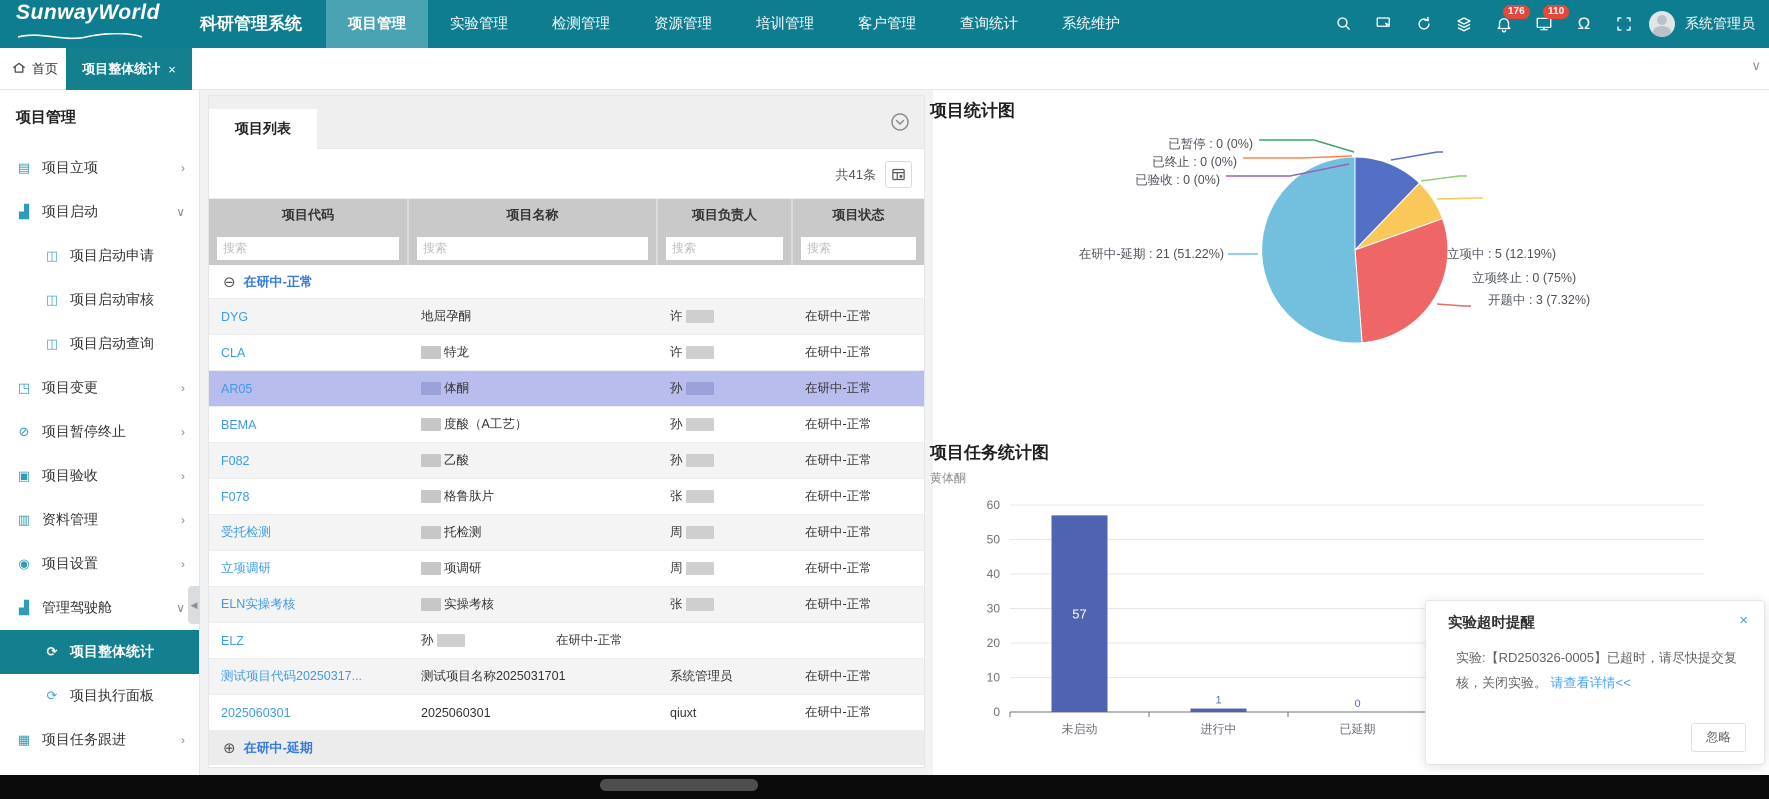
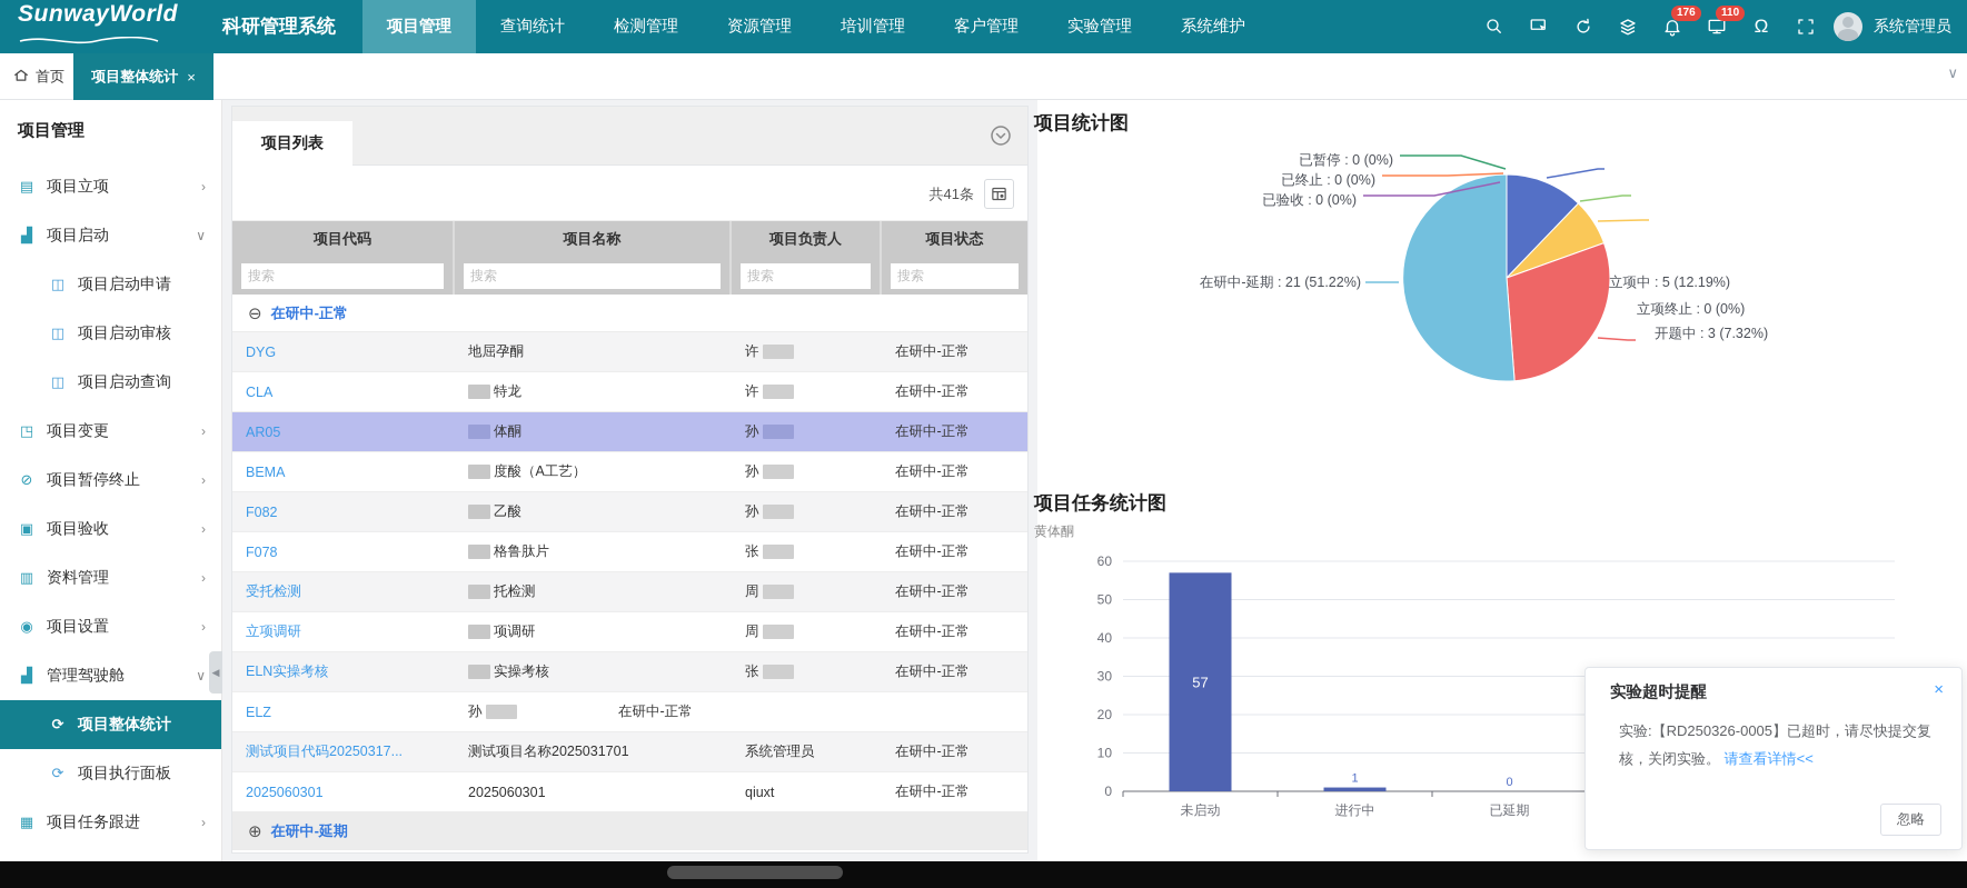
  SunwayWorld
  科研管理系统
  项目管理
- 实验管理
+ 查询统计
  检测管理
  资源管理
  培训管理
  客户管理
- 查询统计
+ 实验管理
  系统维护
  176
  110
  Ω
  系统管理员
  首页
  项目整体统计
  ×
  ∨
  项目管理
  ▤
  项目立项
  ›
  ▟
  项目启动
  ∨
  ◫
  项目启动申请
  ◫
  项目启动审核
  ◫
  项目启动查询
  ◳
  项目变更
  ›
  ⊘
  项目暂停终止
  ›
  ▣
  项目验收
  ›
  ▥
  资料管理
  ›
  ◉
  项目设置
  ›
  ▟
  管理驾驶舱
  ∨
  ⟳
  项目整体统计
  ⟳
  项目执行面板
  ▦
  项目任务跟进
  ›
  ◀
  项目列表
  共41条
  项目代码
  项目名称
  项目负责人
  项目状态
  搜索
  搜索
  搜索
  搜索
  ⊖
  在研中-正常
  DYG
  地屈孕酮
  许
  在研中-正常
  CLA
  特龙
  许
  在研中-正常
  AR05
  体酮
  孙
  在研中-正常
  BEMA
  度酸（A工艺）
  孙
  在研中-正常
  F082
  乙酸
  孙
  在研中-正常
  F078
  格鲁肽片
  张
  在研中-正常
  受托检测
  托检测
  周
  在研中-正常
  立项调研
  项调研
  周
  在研中-正常
  ELN实操考核
  实操考核
  张
  在研中-正常
  ELZ
  孙
  在研中-正常
  测试项目代码20250317...
  测试项目名称2025031701
  系统管理员
  在研中-正常
  2025060301
  2025060301
  qiuxt
  在研中-正常
  ⊕
  在研中-延期
  项目统计图
  立项中 : 5 (12.19%)
- 立项终止 : 0 (75%)
+ 立项终止 : 0 (0%)
  开题中 : 3 (7.32%)
  在研中-延期 : 21 (51.22%)
  已验收 : 0 (0%)
  已终止 : 0 (0%)
  已暂停 : 0 (0%)
  项目任务统计图
  黄体酮
  0
  10
  20
  30
  40
  50
  60
  57
  未启动
  1
  进行中
  0
  已延期
  实验超时提醒
  ×
  实验:【RD250326-0005】已超时，请尽快提交复核，关闭实验。 请查看详情<<
  忽略
